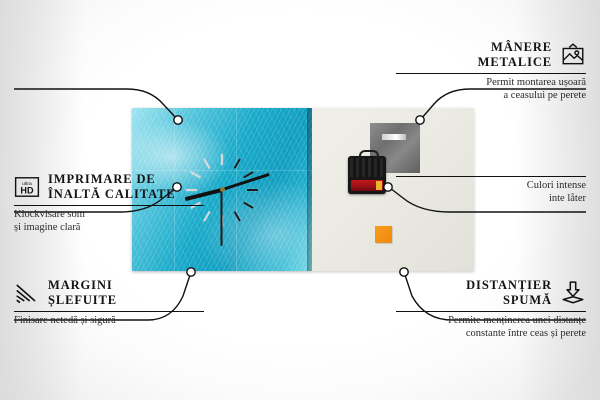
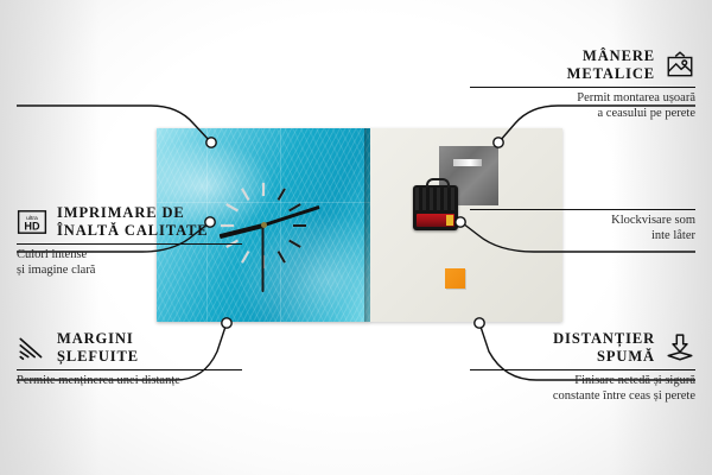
  HD
  IMPRIMARE DE
  ÎNALTĂ CALITATE
- Klockvisare som
+ Culori intense
  și imagine clară
  MARGINI
  ȘLEFUITE
- Finisare netedă și sigură
+ Permite menținerea unei distanțe
  MÂNERE
  METALICE
  Permit montarea ușoară
  a ceasului pe perete
- Culori intense
+ Klockvisare som
  inte låter
  DISTANȚIER
  SPUMĂ
- Permite menținerea unei distanțe
+ Finisare netedă și sigură
  constante între ceas și perete
